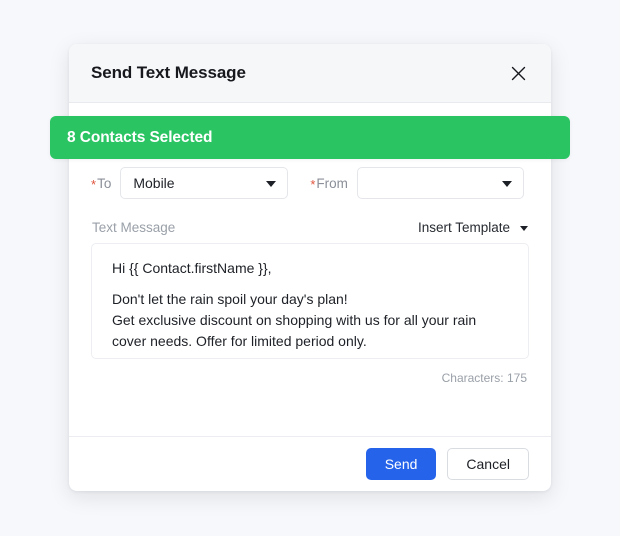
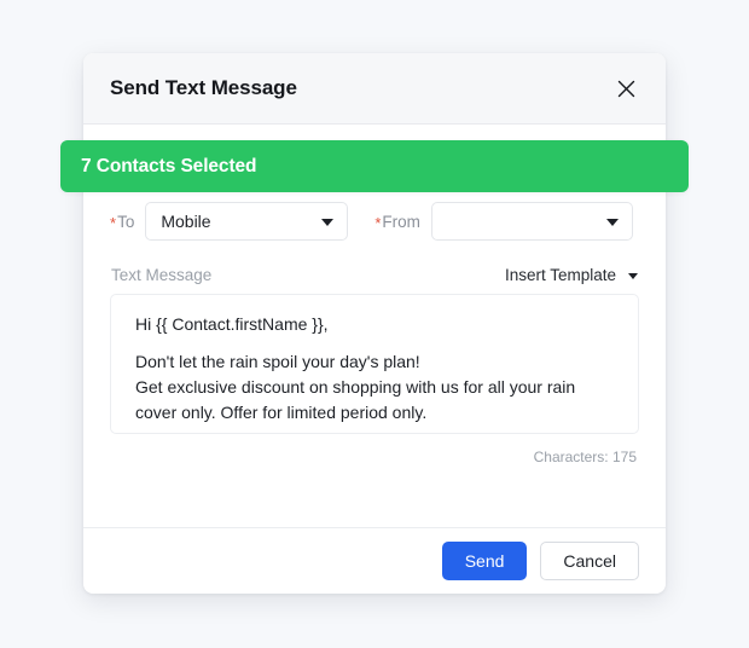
  Send Text Message
  *
  To
  Mobile
  *
  From
  Text Message
  Insert Template
  Hi {{ Contact.firstName }},
  Don't let the rain spoil your day's plan!
- Get exclusive discount on shopping with us for all your rain cover needs. Offer for limited period only.
+ Get exclusive discount on shopping with us for all your rain cover only. Offer for limited period only.
  Characters: 175
  Send
  Cancel
- 8 Contacts Selected
+ 7 Contacts Selected
